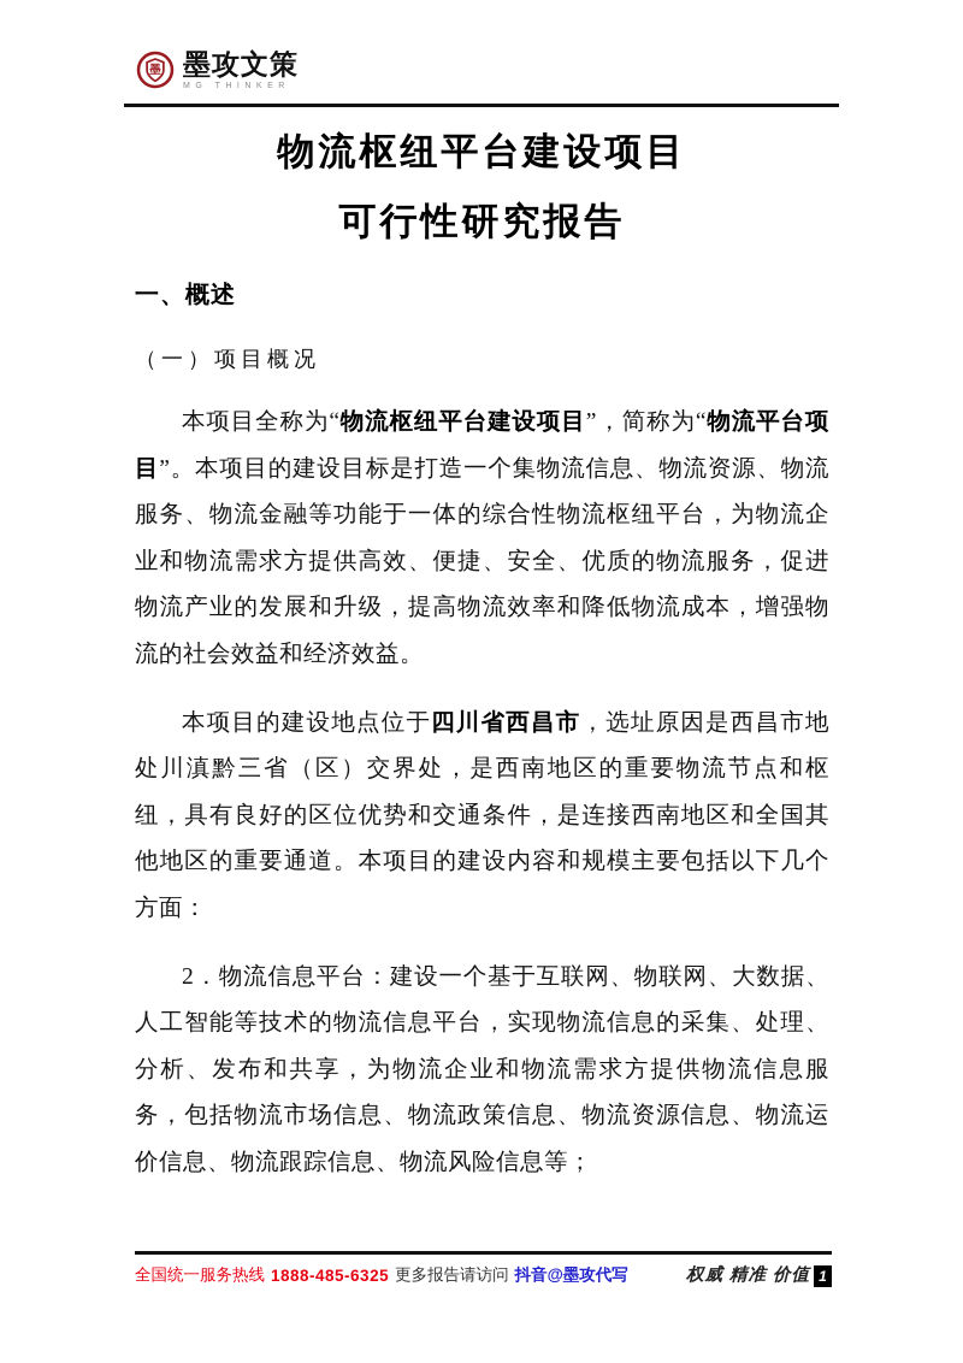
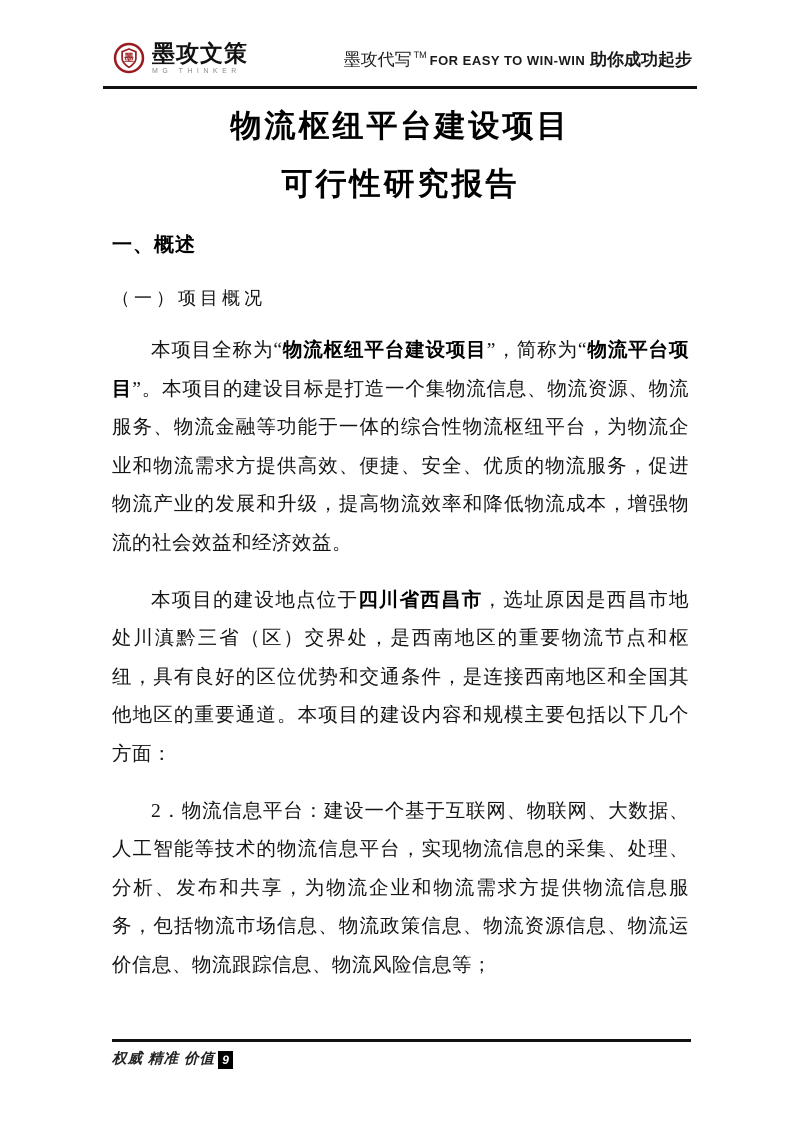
  墨
  墨攻文策
+ 墨攻代写 TMFOR EASY TO WIN-WIN 助你成功起步
  物流枢纽平台建设项目
  可行性研究报告
  一、概述
  （一）项目概况
  本项目全称为“物流枢纽平台建设项目”，简称为“物流平台项目”。本项目的建设目标是打造一个集物流信息、物流资源、物流服务、物流金融等功能于一体的综合性物流枢纽平台，为物流企业和物流需求方提供高效、便捷、安全、优质的物流服务，促进物流产业的发展和升级，提高物流效率和降低物流成本，增强物流的社会效益和经济效益。
  本项目的建设地点位于四川省西昌市，选址原因是西昌市地处川滇黔三省（区）交界处，是西南地区的重要物流节点和枢纽，具有良好的区位优势和交通条件，是连接西南地区和全国其他地区的重要通道。本项目的建设内容和规模主要包括以下几个方面：
  2．物流信息平台：建设一个基于互联网、物联网、大数据、人工智能等技术的物流信息平台，实现物流信息的采集、处理、分析、发布和共享，为物流企业和物流需求方提供物流信息服务，包括物流市场信息、物流政策信息、物流资源信息、物流运价信息、物流跟踪信息、物流风险信息等；
- 全国统一服务热线
- 1888-485-6325
- 更多报告请访问
- 抖音@墨攻代写
  权威 精准 价值
- 1
+ 9
